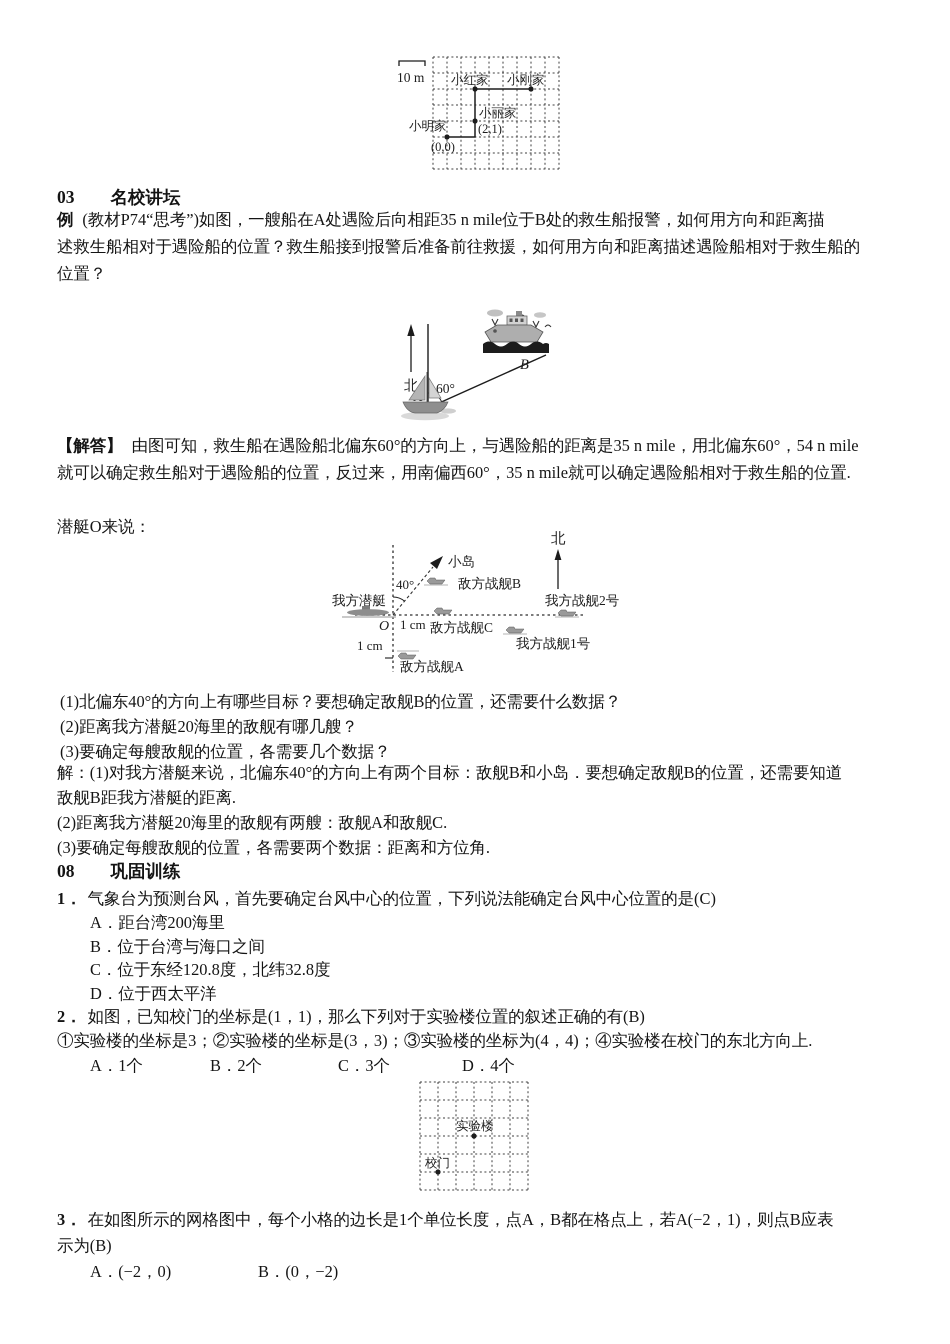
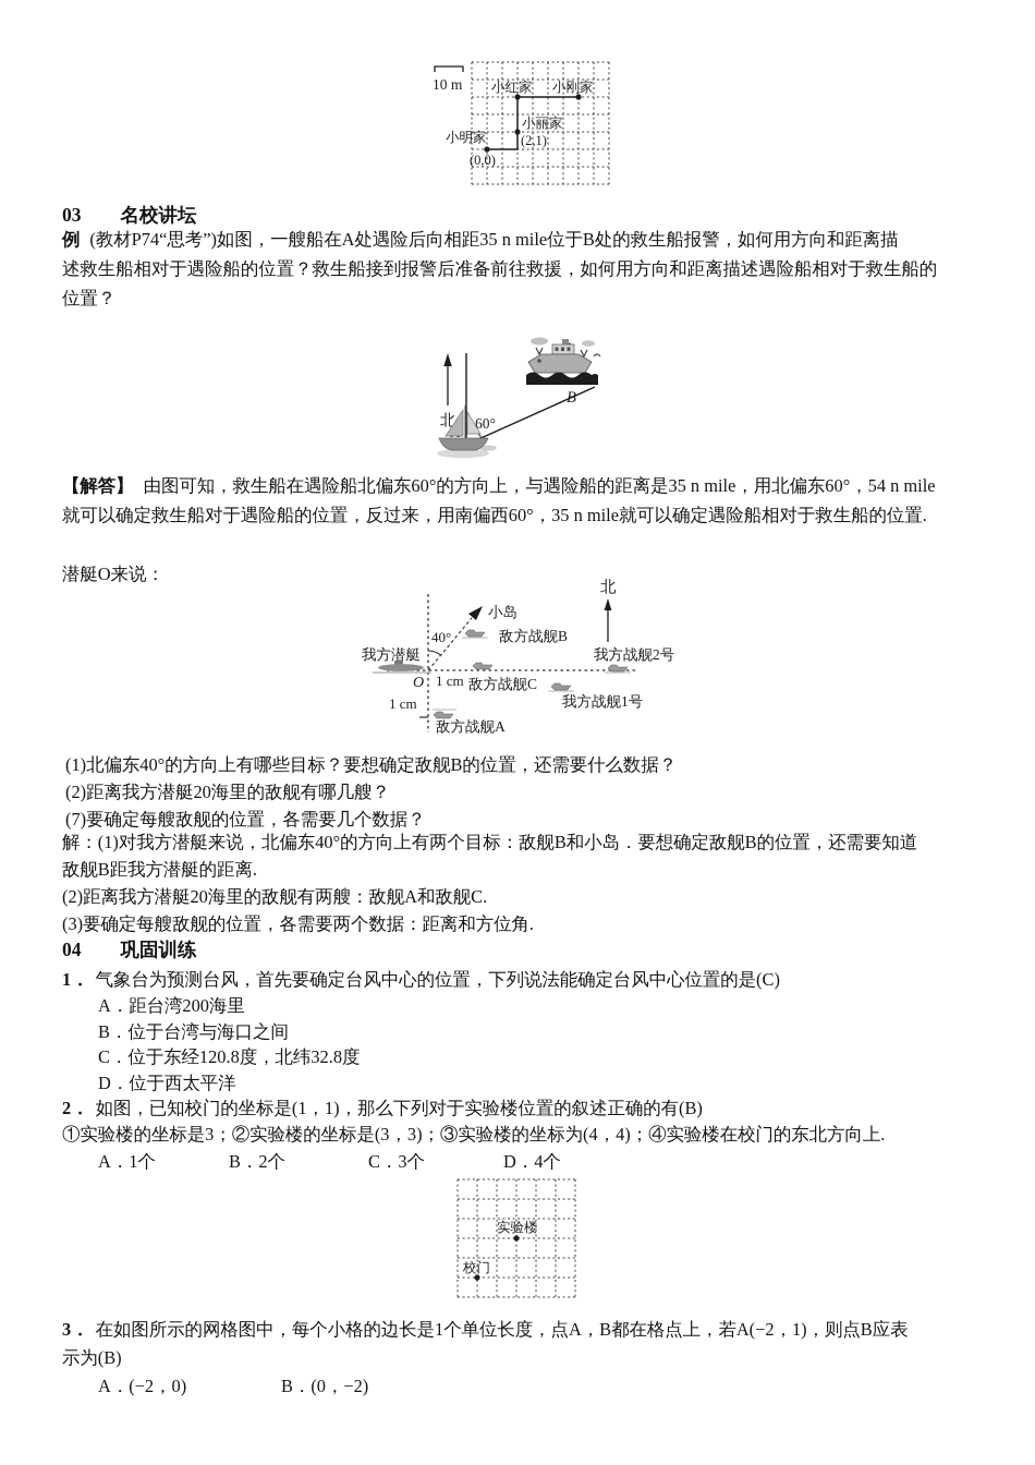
  10 m
  小红家
  小刚家
  小丽家
  (2,1)
  小明家
  (0,0)
  03 名校讲坛
  例 (教材P74“思考”)如图，一艘船在A处遇险后向相距35 n mile位于B处的救生船报警，如何用方向和距离描
  述救生船相对于遇险船的位置？救生船接到报警后准备前往救援，如何用方向和距离描述遇险船相对于救生船的
  位置？
  北
  60°
  B
  【解答】 由图可知，救生船在遇险船北偏东60°的方向上，与遇险船的距离是35 n mile，用北偏东60°，54 n mile
  就可以确定救生船对于遇险船的位置，反过来，用南偏西60°，35 n mile就可以确定遇险船相对于救生船的位置.
  潜艇O来说：
  北
  40°
  小岛
  敌方战舰B
  我方潜艇
  O
  1 cm
  敌方战舰C
  我方战舰2号
  我方战舰1号
  1 cm
  敌方战舰A
  (1)北偏东40°的方向上有哪些目标？要想确定敌舰B的位置，还需要什么数据？
  (2)距离我方潜艇20海里的敌舰有哪几艘？
- (3)要确定每艘敌舰的位置，各需要几个数据？
+ (7)要确定每艘敌舰的位置，各需要几个数据？
  解：(1)对我方潜艇来说，北偏东40°的方向上有两个目标：敌舰B和小岛．要想确定敌舰B的位置，还需要知道
  敌舰B距我方潜艇的距离.
  (2)距离我方潜艇20海里的敌舰有两艘：敌舰A和敌舰C.
  (3)要确定每艘敌舰的位置，各需要两个数据：距离和方位角.
- 08 巩固训练
+ 04 巩固训练
  1． 气象台为预测台风，首先要确定台风中心的位置，下列说法能确定台风中心位置的是(C)
  A．距台湾200海里
  B．位于台湾与海口之间
  C．位于东经120.8度，北纬32.8度
  D．位于西太平洋
  2． 如图，已知校门的坐标是(1，1)，那么下列对于实验楼位置的叙述正确的有(B)
  ①实验楼的坐标是3；②实验楼的坐标是(3，3)；③实验楼的坐标为(4，4)；④实验楼在校门的东北方向上.
  A．1个
  B．2个
  C．3个
  D．4个
  实验楼
  校门
  3． 在如图所示的网格图中，每个小格的边长是1个单位长度，点A，B都在格点上，若A(−2，1)，则点B应表
  示为(B)
  A．(−2，0)
  B．(0，−2)
